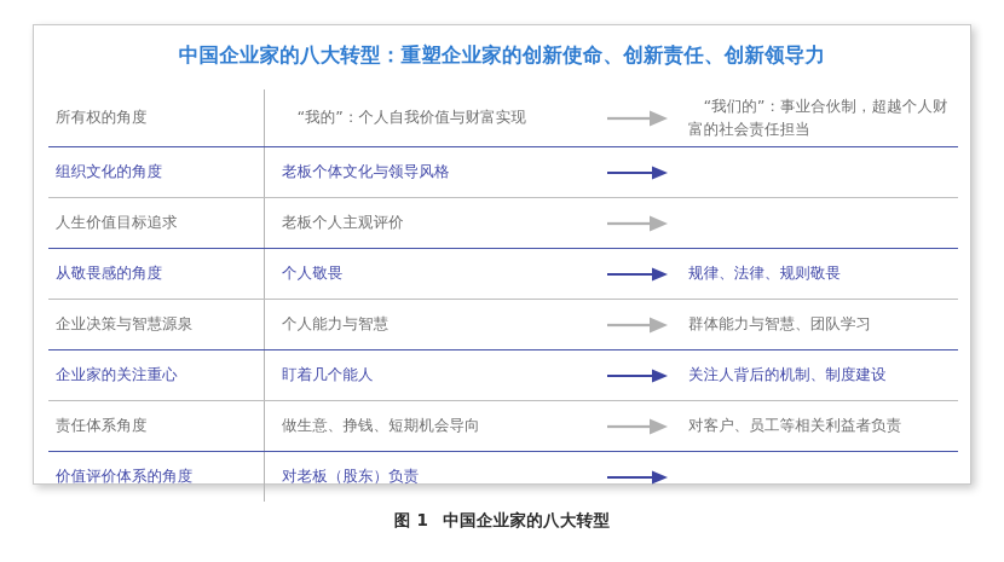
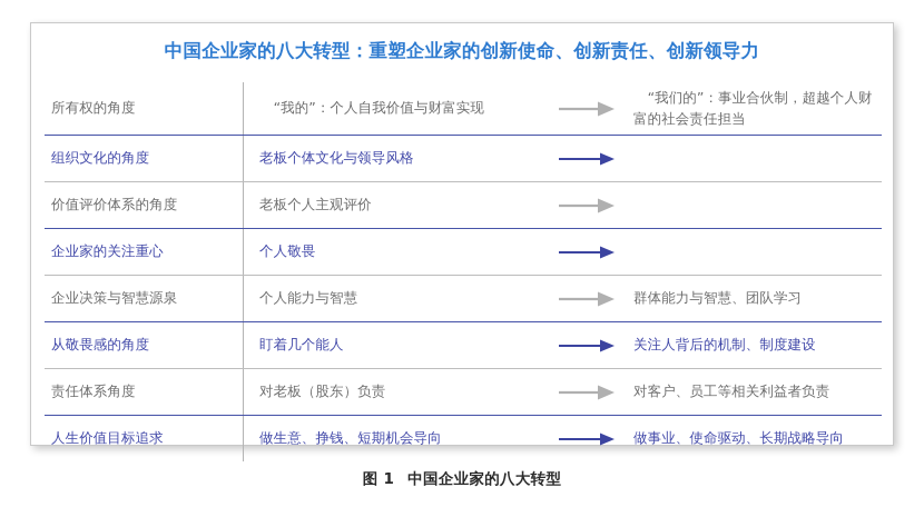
  中国企业家的八大转型：重塑企业家的创新使命、创新责任、创新领导力
  所有权的角度
  “我的”：个人自我价值与财富实现
  “我们的”：事业合伙制，超越个人财富的社会责任担当
  组织文化的角度
  老板个体文化与领导风格
- 人生价值目标追求
+ 价值评价体系的角度
  老板个人主观评价
- 从敬畏感的角度
+ 企业家的关注重心
  个人敬畏
- 规律、法律、规则敬畏
  企业决策与智慧源泉
  个人能力与智慧
  群体能力与智慧、团队学习
- 企业家的关注重心
+ 从敬畏感的角度
  盯着几个能人
  关注人背后的机制、制度建设
  责任体系角度
- 做生意、挣钱、短期机会导向
+ 对老板（股东）负责
  对客户、员工等相关利益者负责
- 价值评价体系的角度
+ 人生价值目标追求
- 对老板（股东）负责
+ 做生意、挣钱、短期机会导向
+ 做事业、使命驱动、长期战略导向
  图 1 中国企业家的八大转型
